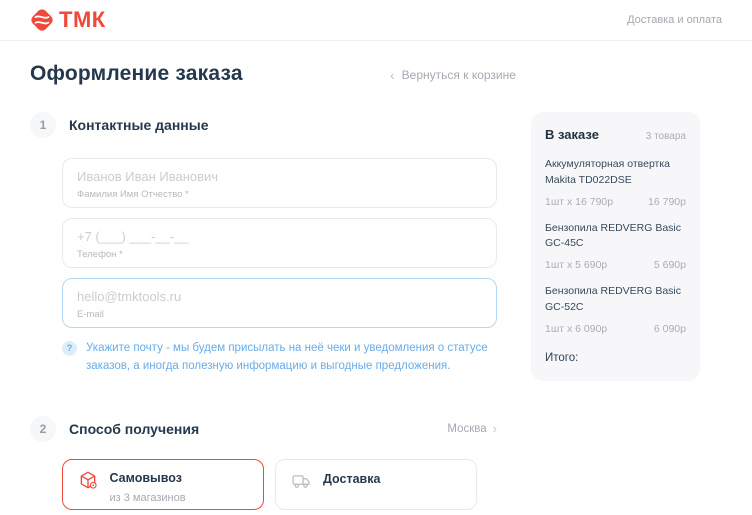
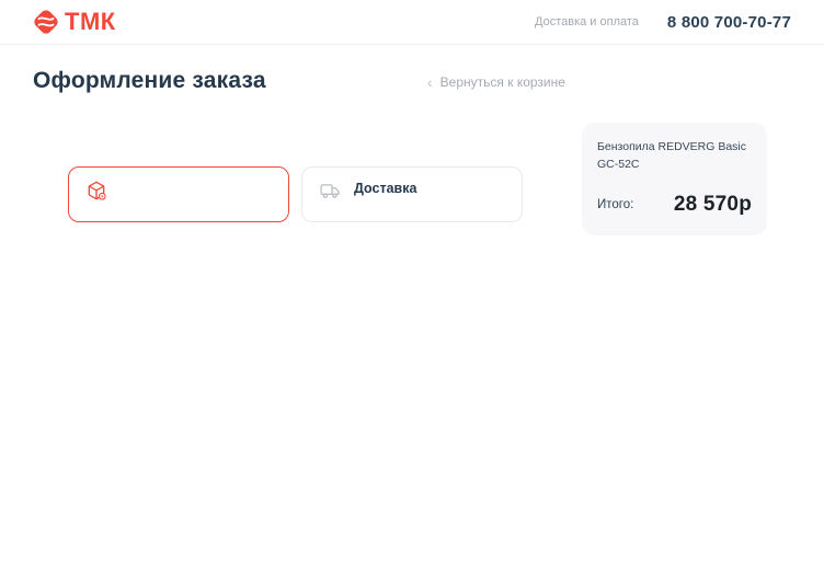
  ТМК
  Доставка и оплата
+ 8 800 700-70-77
  Оформление заказа
  ‹
  Вернуться к корзине
- 1
- Контактные данные
- Иванов Иван Иванович
- Фамилия Имя Отчество *
- +7 (___) ___-__-__
- Телефон *
- hello@tmktools.ru
- E-mail
- ?
- Укажите почту - мы будем присылать на неё чеки и уведомления о статусе заказов, а иногда полезную информацию и выгодные предложения.
- 2
- Способ получения
- Москва
- ›
- Самовывоз
- из 3 магазинов
  Доставка
- В заказе
- 3 товара
- Аккумуляторная отвертка Makita TD022DSE
- 1шт x 16 790р
- 16 790р
- Бензопила REDVERG Basic GC-45C
- 1шт x 5 690р
- 5 690р
  Бензопила REDVERG Basic GC-52C
- 1шт x 6 090р
- 6 090р
  Итого:
+ 28 570р
